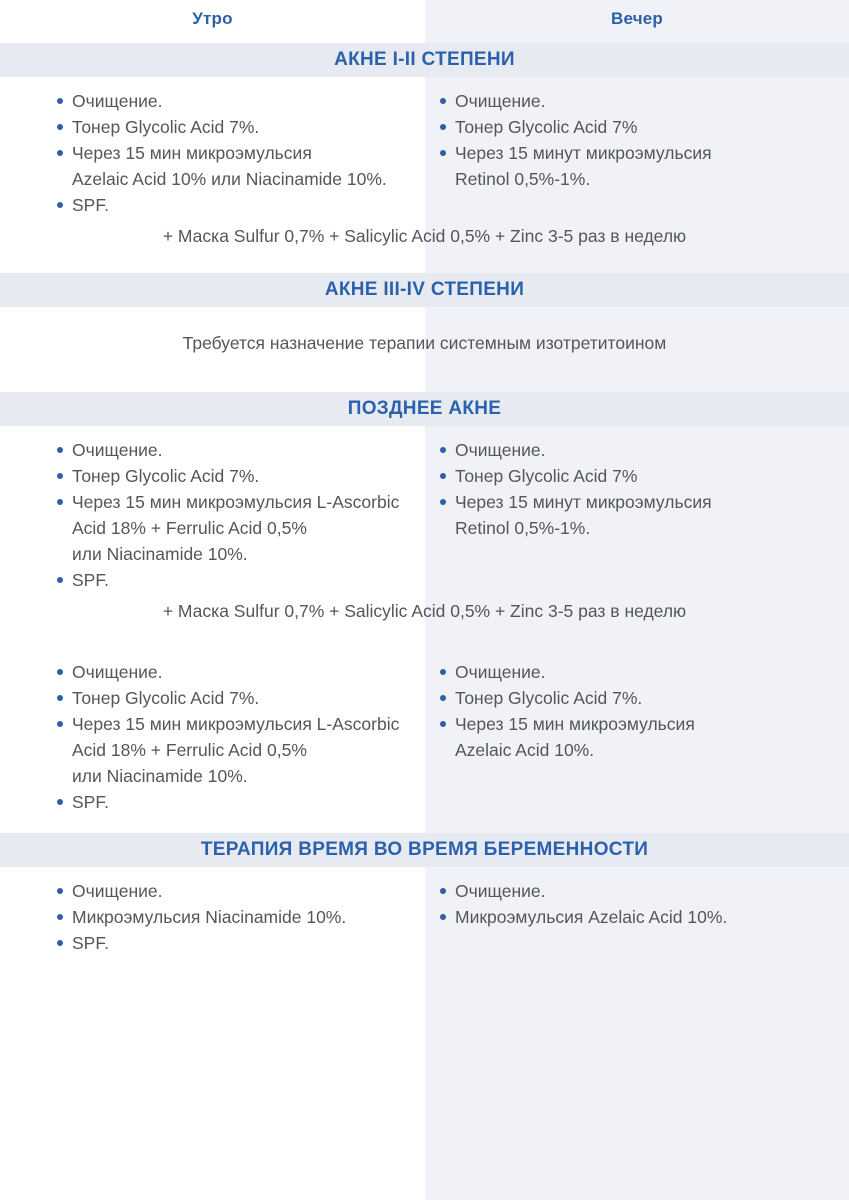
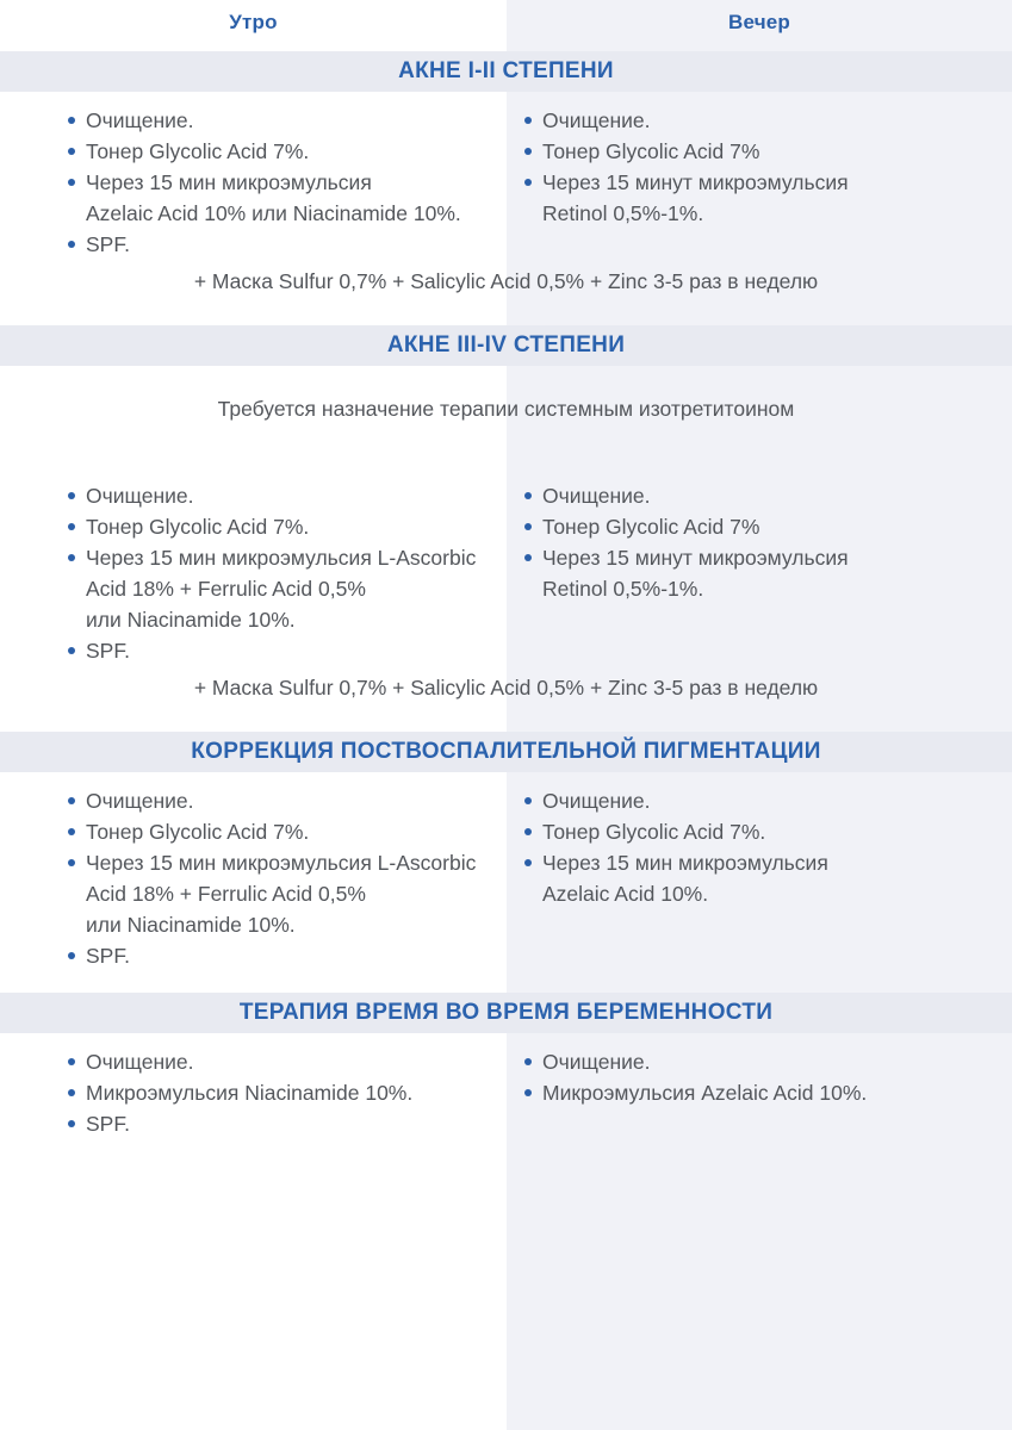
  Утро
  Вечер
  АКНЕ I-II СТЕПЕНИ
  Очищение.
  Тонер Glycolic Acid 7%.
  Через 15 мин микроэмульсия
  Azelaic Acid 10% или Niacinamide 10%.
  SPF.
  Очищение.
  Тонер Glycolic Acid 7%
  Через 15 минут микроэмульсия
  Retinol 0,5%-1%.
  + Маска Sulfur 0,7% + Salicylic Acid 0,5% + Zinc 3-5 раз в неделю
  АКНЕ III-IV СТЕПЕНИ
  Требуется назначение терапии системным изотретитоином
- ПОЗДНЕЕ АКНЕ
  Очищение.
  Тонер Glycolic Acid 7%.
  Через 15 мин микроэмульсия L-Ascorbic
  Acid 18% + Ferrulic Acid 0,5%
  или Niacinamide 10%.
  SPF.
  Очищение.
  Тонер Glycolic Acid 7%
  Через 15 минут микроэмульсия
  Retinol 0,5%-1%.
  + Маска Sulfur 0,7% + Salicylic Acid 0,5% + Zinc 3-5 раз в неделю
+ КОРРЕКЦИЯ ПОСТВОСПАЛИТЕЛЬНОЙ ПИГМЕНТАЦИИ
  Очищение.
  Тонер Glycolic Acid 7%.
  Через 15 мин микроэмульсия L-Ascorbic
  Acid 18% + Ferrulic Acid 0,5%
  или Niacinamide 10%.
  SPF.
  Очищение.
  Тонер Glycolic Acid 7%.
  Через 15 мин микроэмульсия
  Azelaic Acid 10%.
  ТЕРАПИЯ ВРЕМЯ ВО ВРЕМЯ БЕРЕМЕННОСТИ
  Очищение.
  Микроэмульсия Niacinamide 10%.
  SPF.
  Очищение.
  Микроэмульсия Azelaic Acid 10%.
